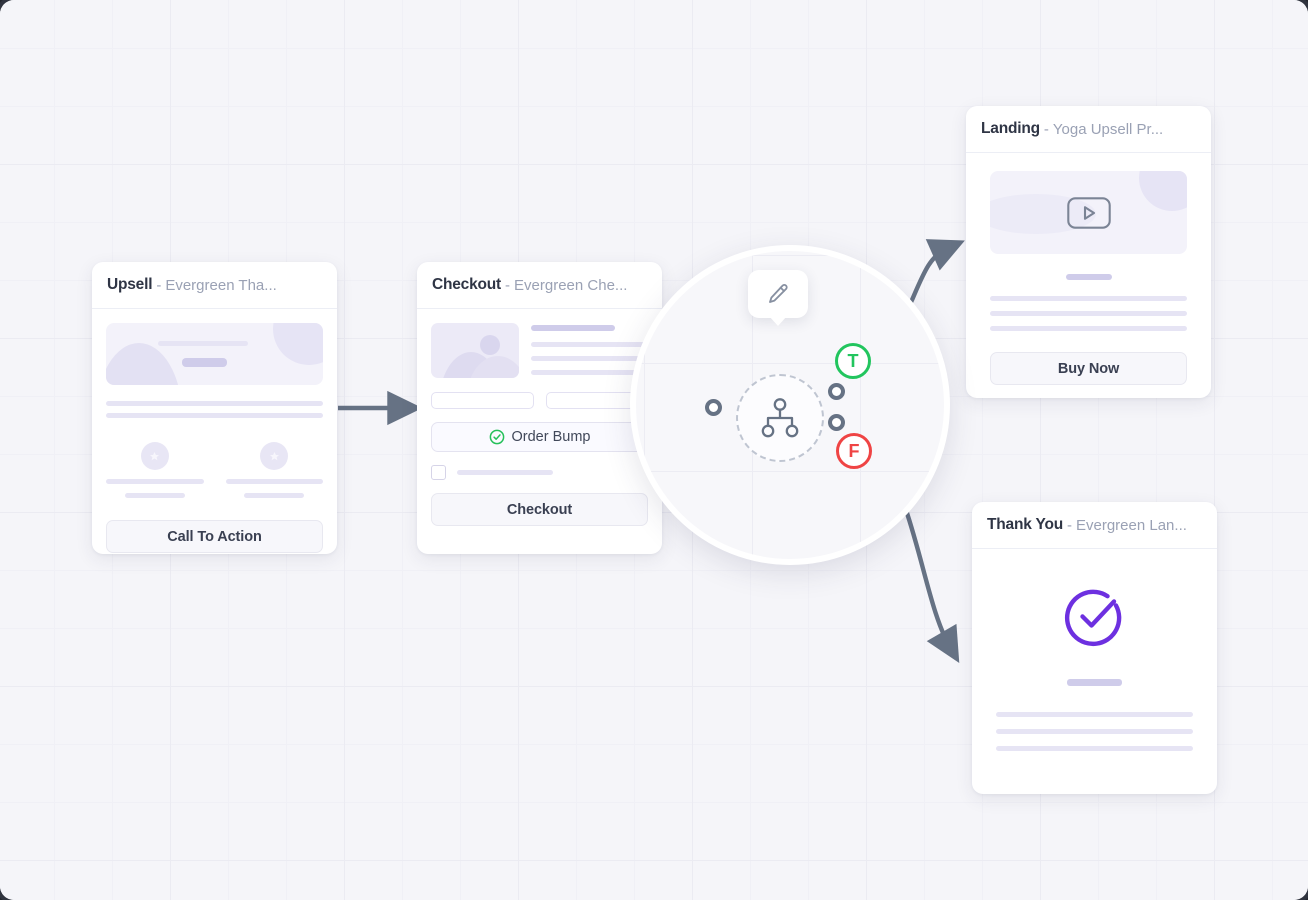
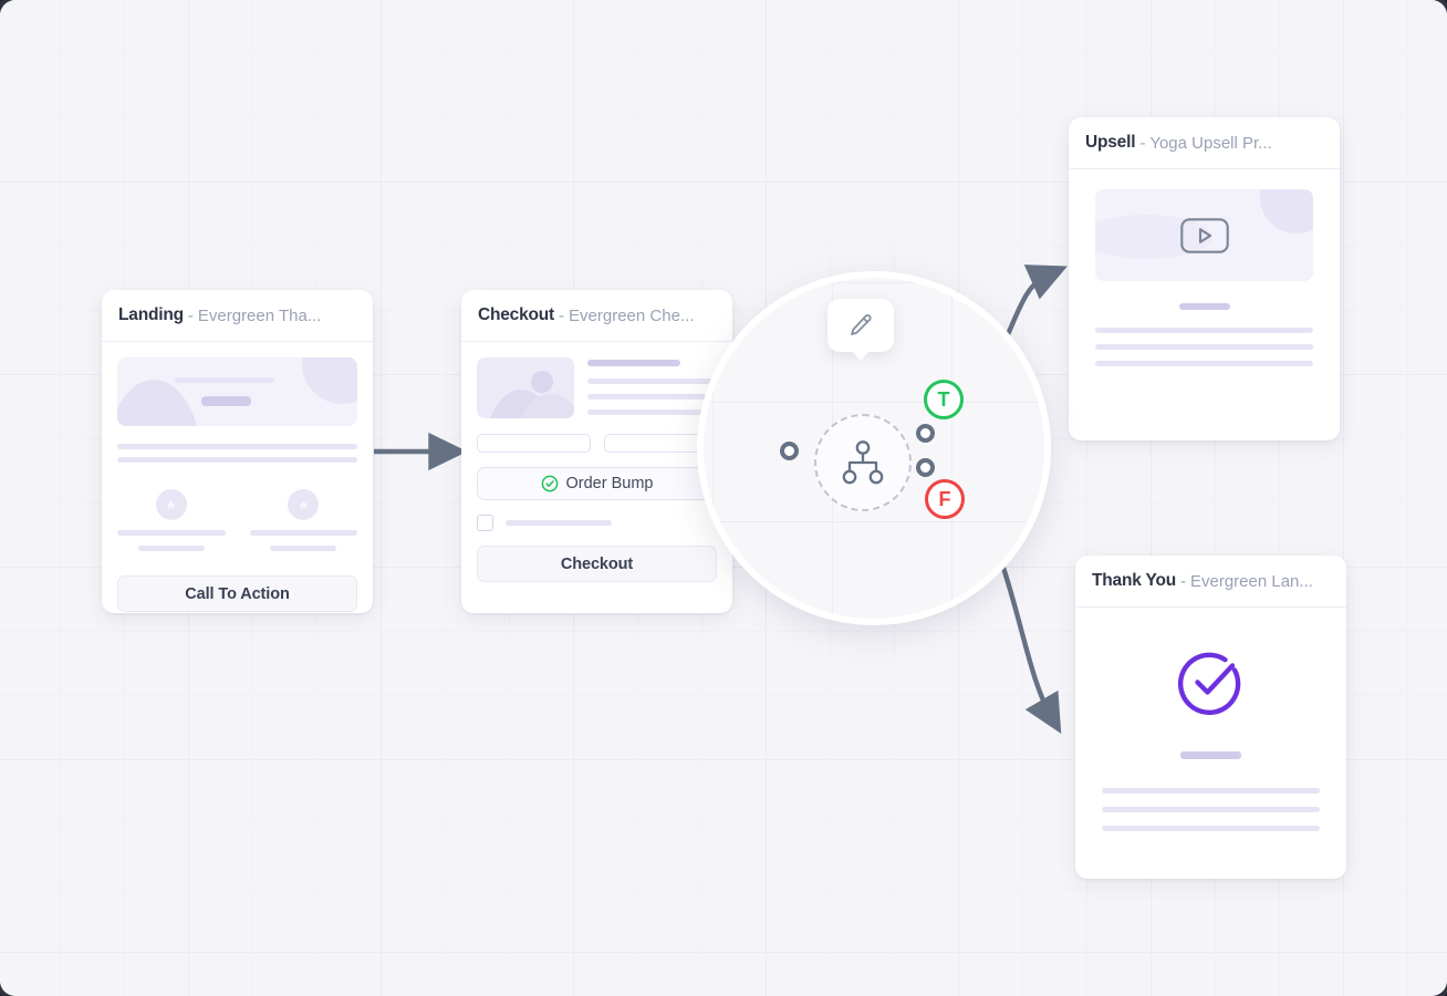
- Upsell
+ Landing
  -
  Evergreen Tha...
  Call To Action
  Checkout
  -
  Evergreen Che...
  Order Bump
  Checkout
- Landing
+ Upsell
  -
  Yoga Upsell Pr...
- Buy Now
  Thank You
  -
  Evergreen Lan...
  T
  F
